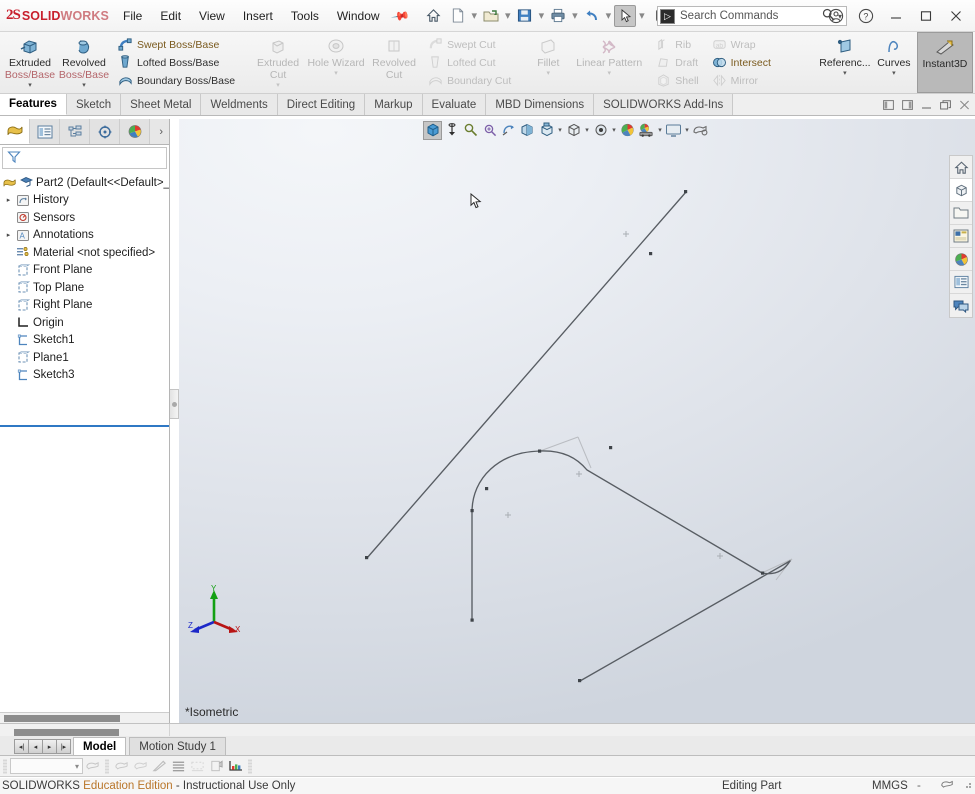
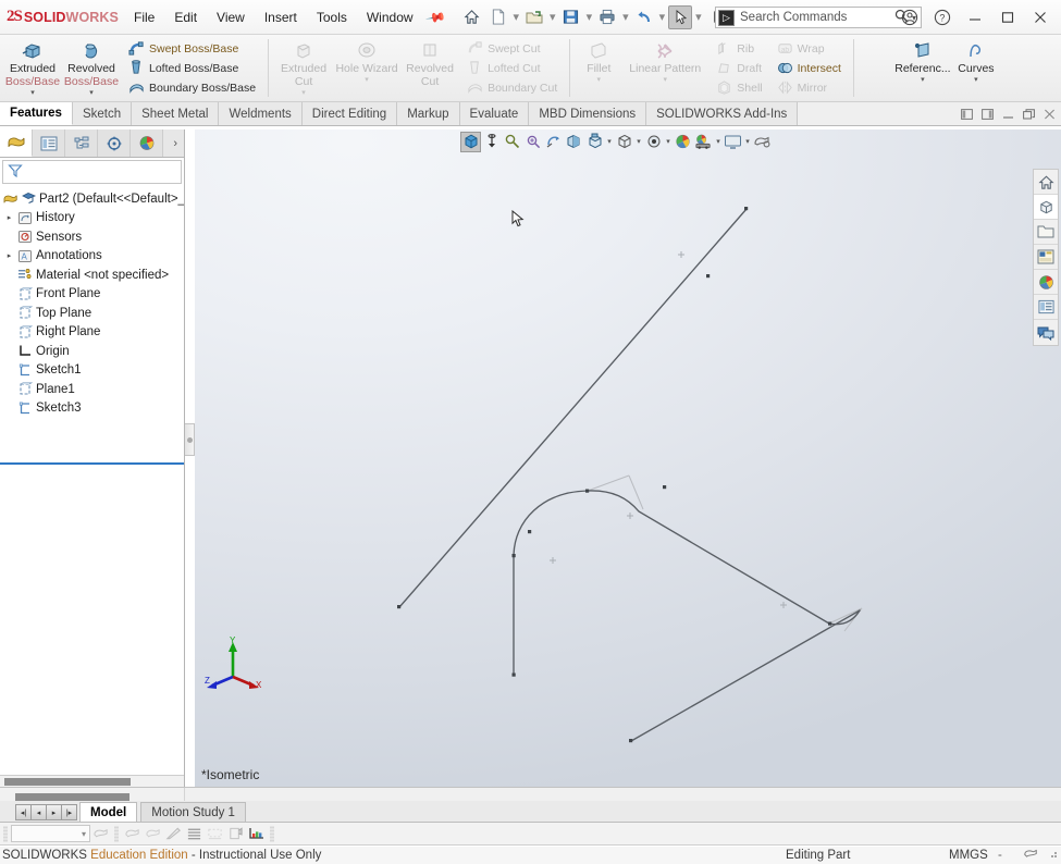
  2S
  SOLID
  WORKS
  File
  Edit
  View
  Insert
  Tools
  Window
  ▾
  ▾
  ▾
  ▾
  ▾
  ▾
  ▷
  Search Commands
  ▾
  ?
  Extruded
  Boss/Base
  Revolved
  Boss/Base
  Swept Boss/Base
  Lofted Boss/Base
  Boundary Boss/Base
  Extruded
  Cut
  Hole Wizard
  Revolved
  Cut
  Swept Cut
  Lofted Cut
  Boundary Cut
  Fillet
  Linear Pattern
  Rib
  Draft
  Shell
  Wrap
  Intersect
  Mirror
  Referenc...
  Curves
- Instant3D
  Features
  Sketch
  Sheet Metal
  Weldments
  Direct Editing
  Markup
  Evaluate
  MBD Dimensions
  SOLIDWORKS Add-Ins
  ›
  Part2 (Default<<Default>_
  History
  Sensors
  A
  Annotations
  Material <not specified>
  Front Plane
  Top Plane
  Right Plane
  Origin
  Sketch1
  Plane1
  Sketch3
  Y
  Z
  X
  *Isometric
  Model
  Motion Study 1
  ▾
  SOLIDWORKS Education Edition - Instructional Use Only
  Editing Part
  MMGS
  -
